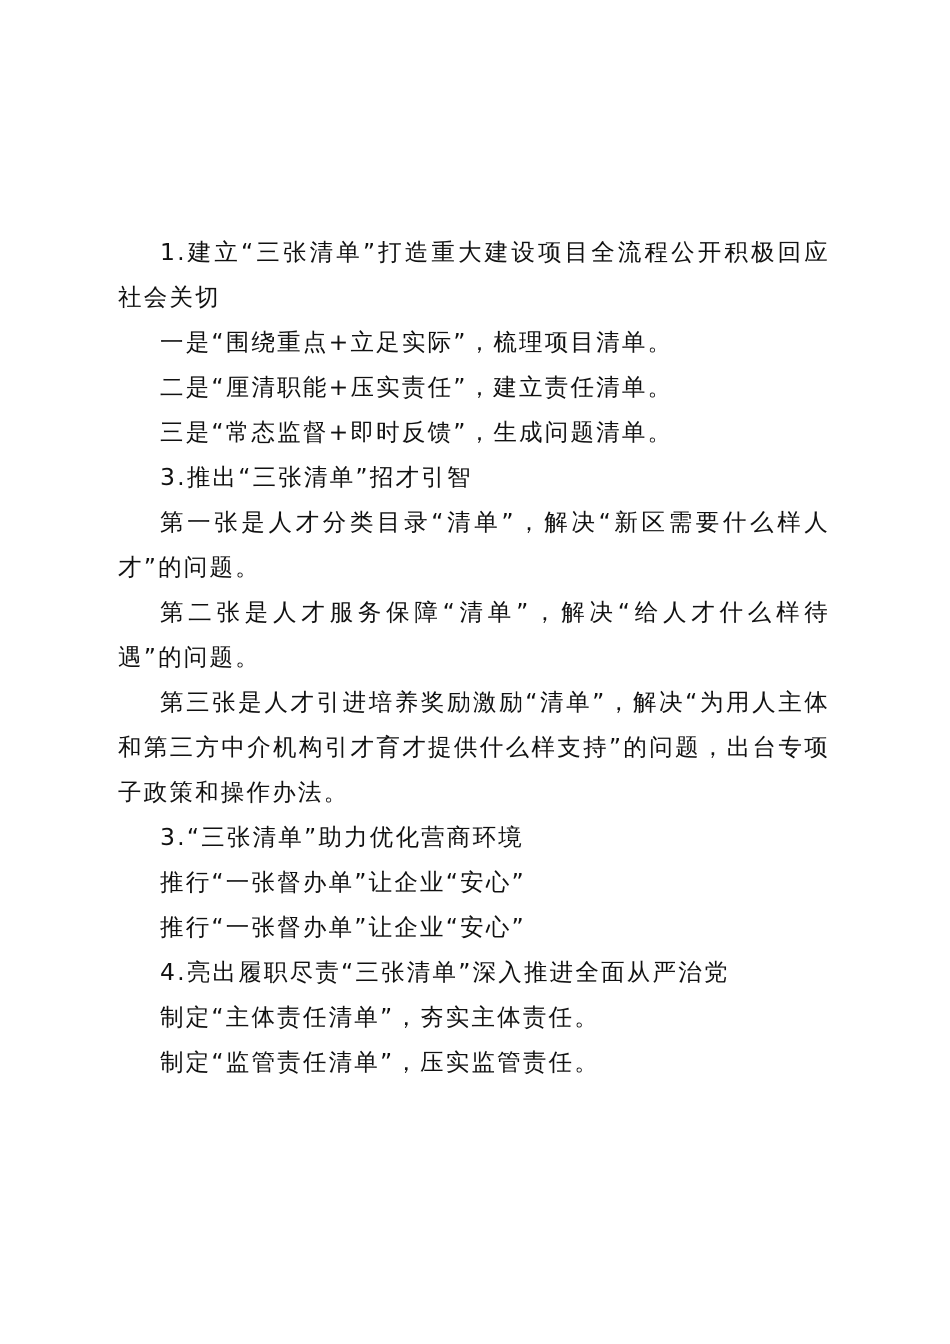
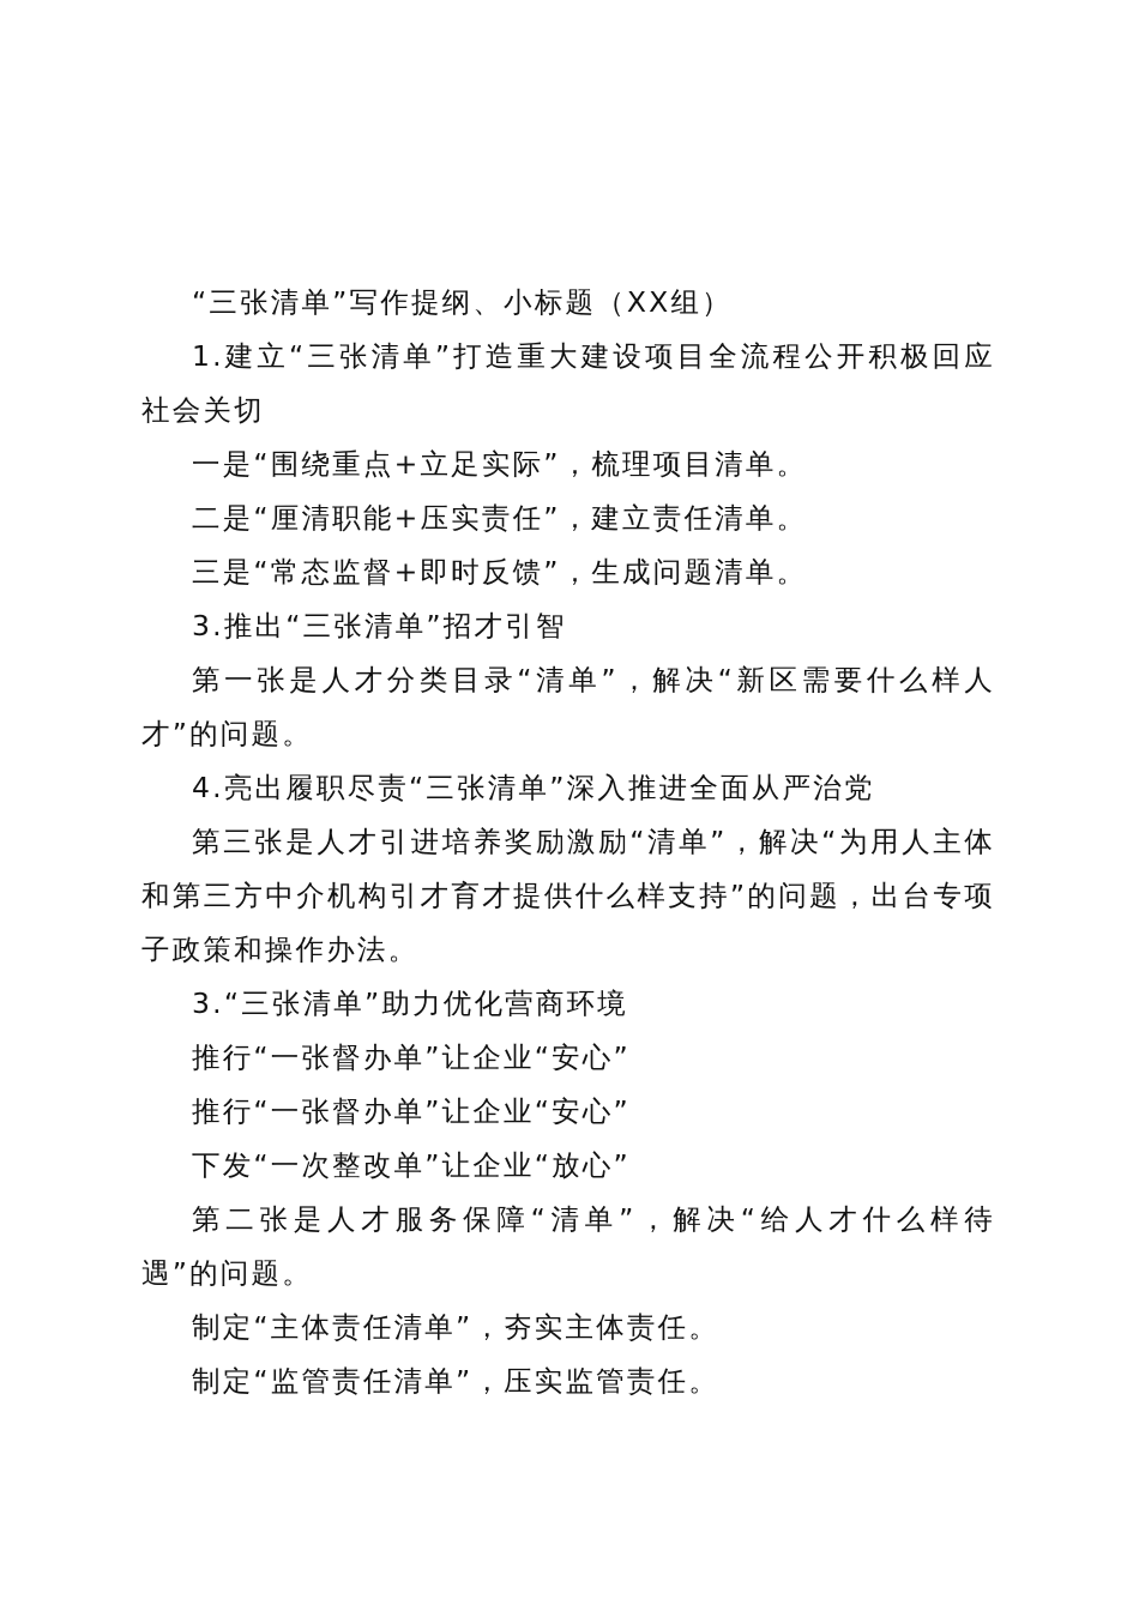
+ “三张清单”写作提纲、小标题（XX组）
  1.建立“三张清单”打造重大建设项目全流程公开积极回应社会关切
  一是“围绕重点+立足实际”，梳理项目清单。
  二是“厘清职能+压实责任”，建立责任清单。
  三是“常态监督+即时反馈”，生成问题清单。
  3.推出“三张清单”招才引智
  第一张是人才分类目录“清单”，解决“新区需要什么样人才”的问题。
- 第二张是人才服务保障“清单”，解决“给人才什么样待遇”的问题。
+ 4.亮出履职尽责“三张清单”深入推进全面从严治党
  第三张是人才引进培养奖励激励“清单”，解决“为用人主体和第三方中介机构引才育才提供什么样支持”的问题，出台专项子政策和操作办法。
  3.“三张清单”助力优化营商环境
  推行“一张督办单”让企业“安心”
  推行“一张督办单”让企业“安心”
+ 下发“一次整改单”让企业“放心”
- 4.亮出履职尽责“三张清单”深入推进全面从严治党
+ 第二张是人才服务保障“清单”，解决“给人才什么样待遇”的问题。
  制定“主体责任清单”，夯实主体责任。
  制定“监管责任清单”，压实监管责任。
